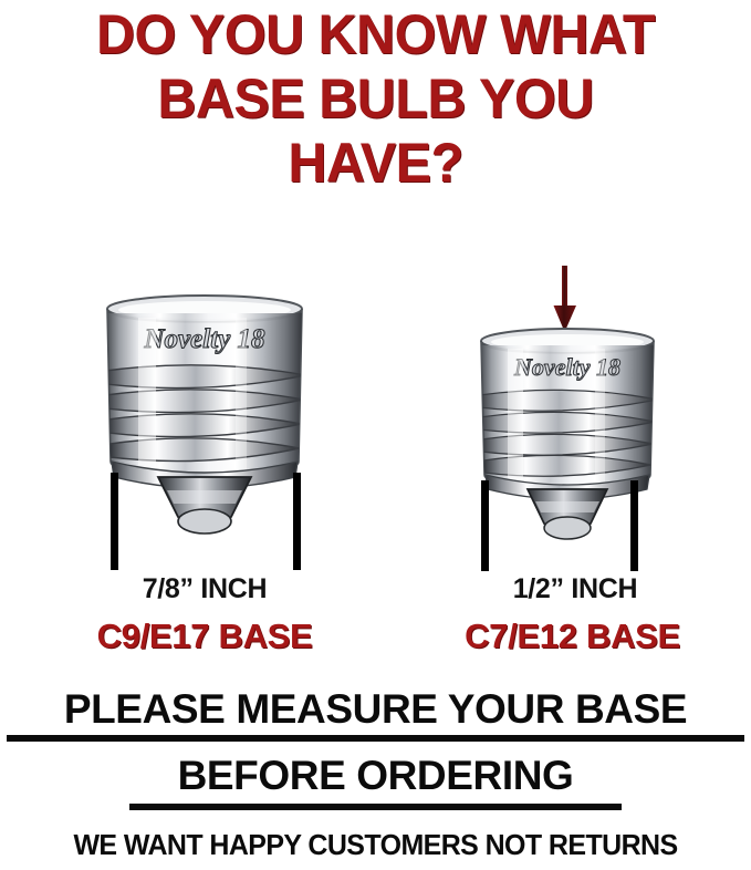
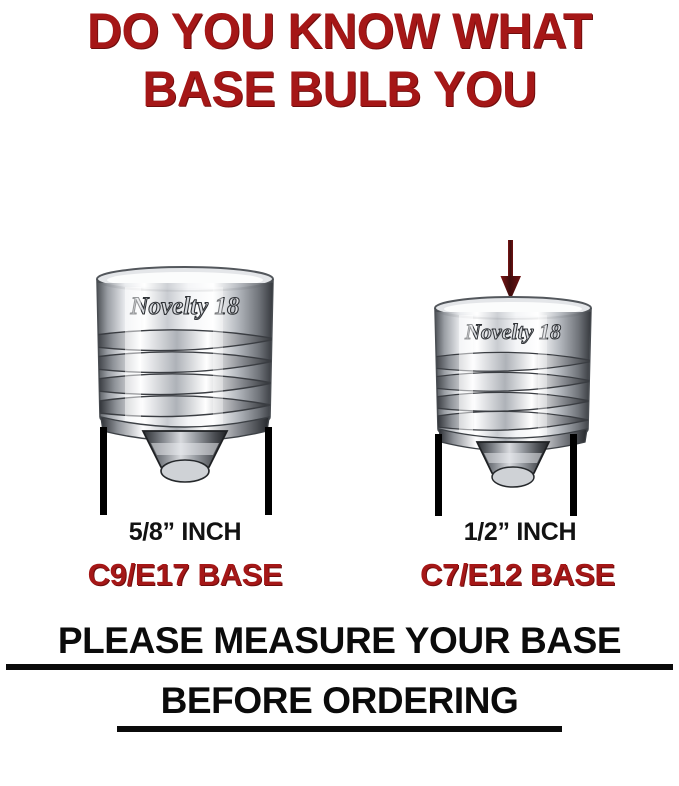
  DO YOU KNOW WHAT
  BASE BULB YOU
- HAVE?
  Novelty 18
  Novelty 18
- 7/8” INCH
+ 5/8” INCH
  1/2” INCH
  C9/E17 BASE
  C7/E12 BASE
  PLEASE MEASURE YOUR BASE
  BEFORE ORDERING
- WE WANT HAPPY CUSTOMERS NOT RETURNS
